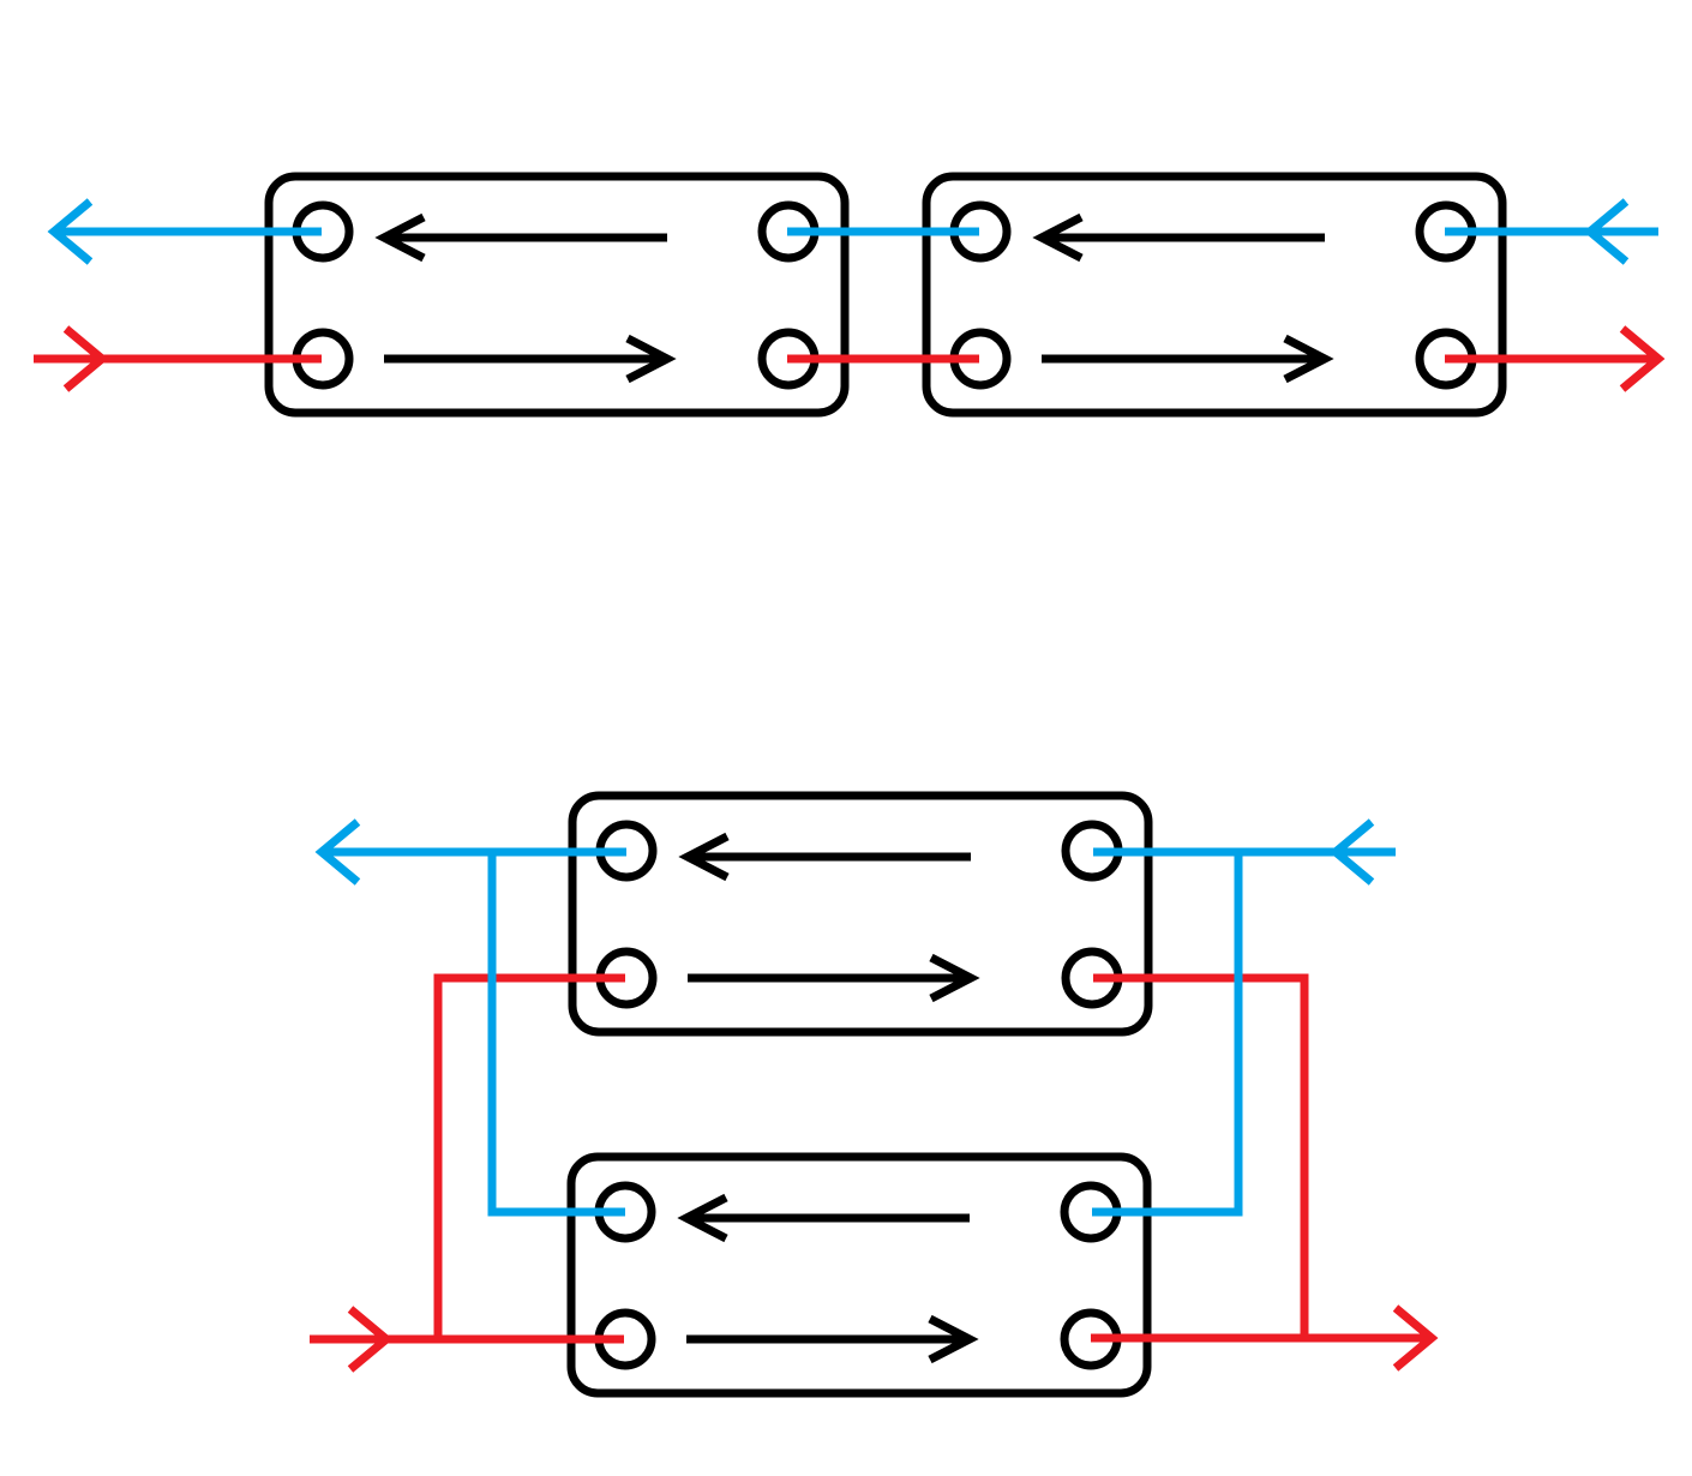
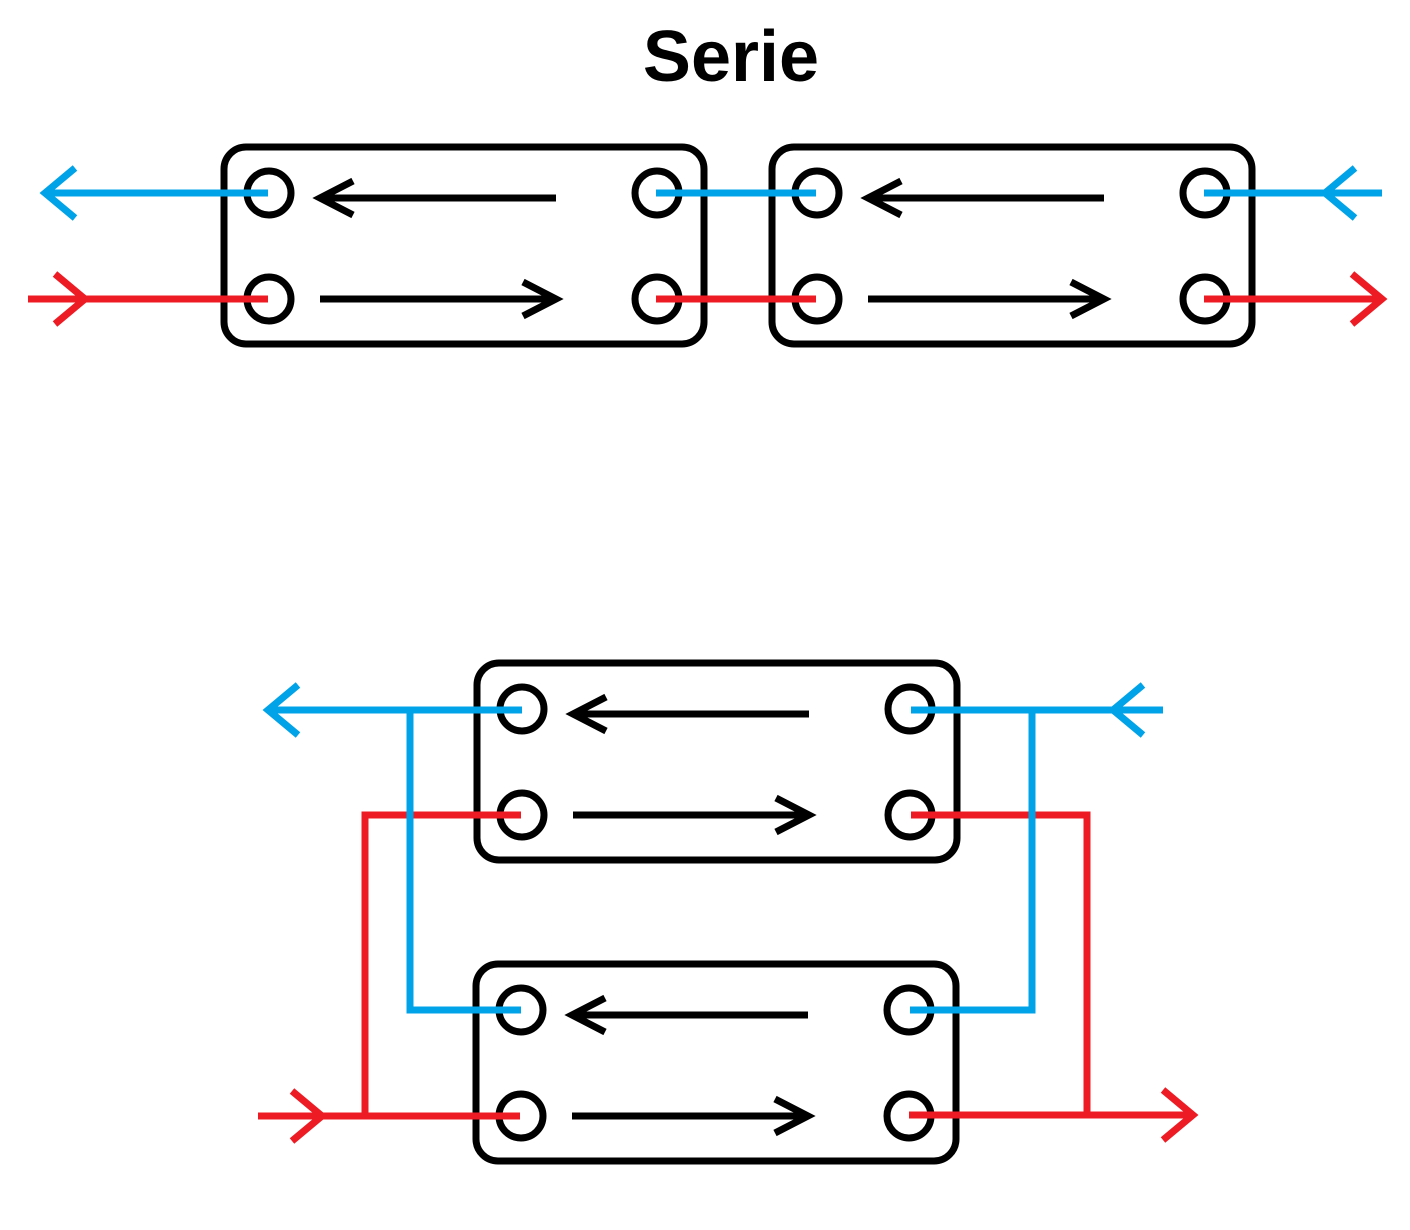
+ Serie
